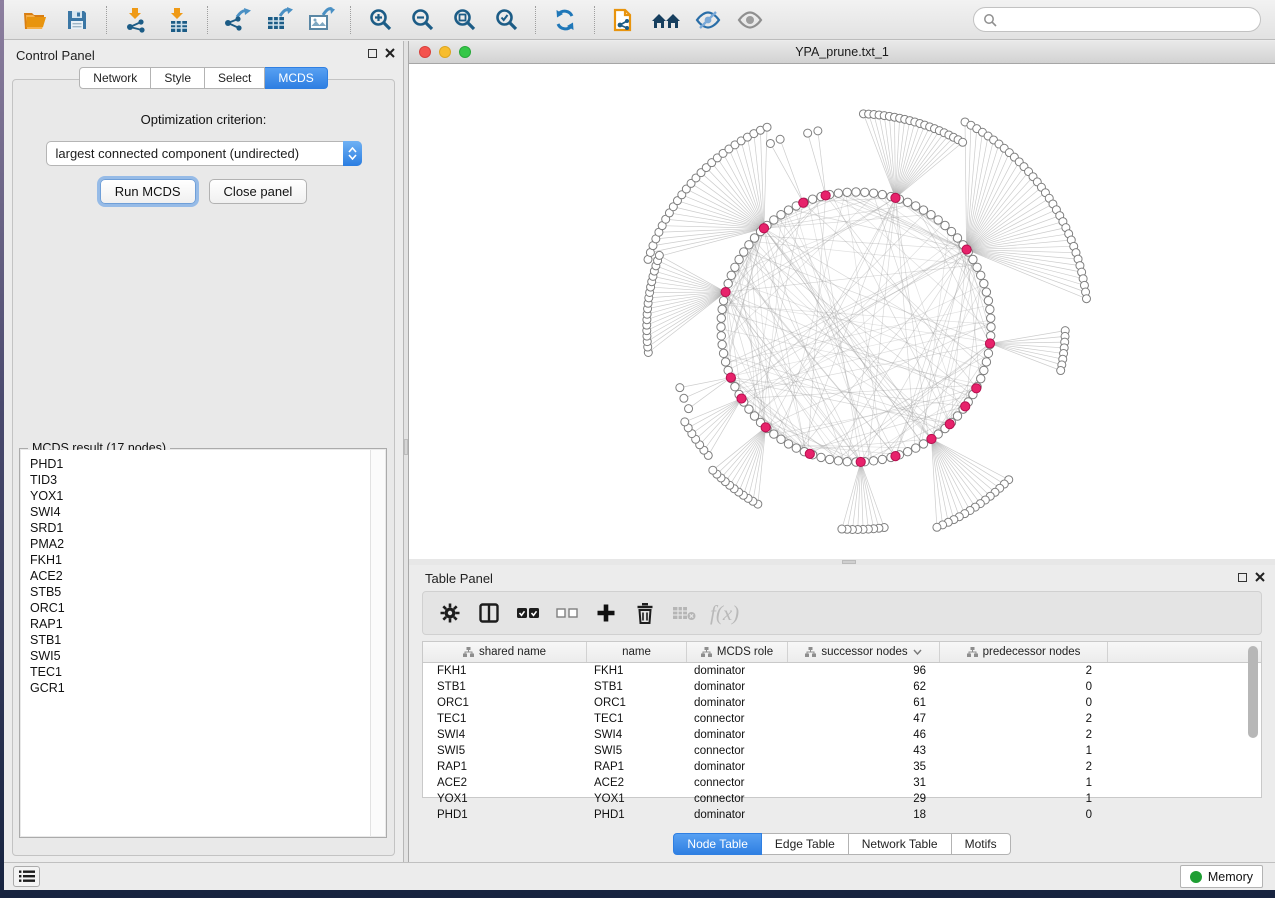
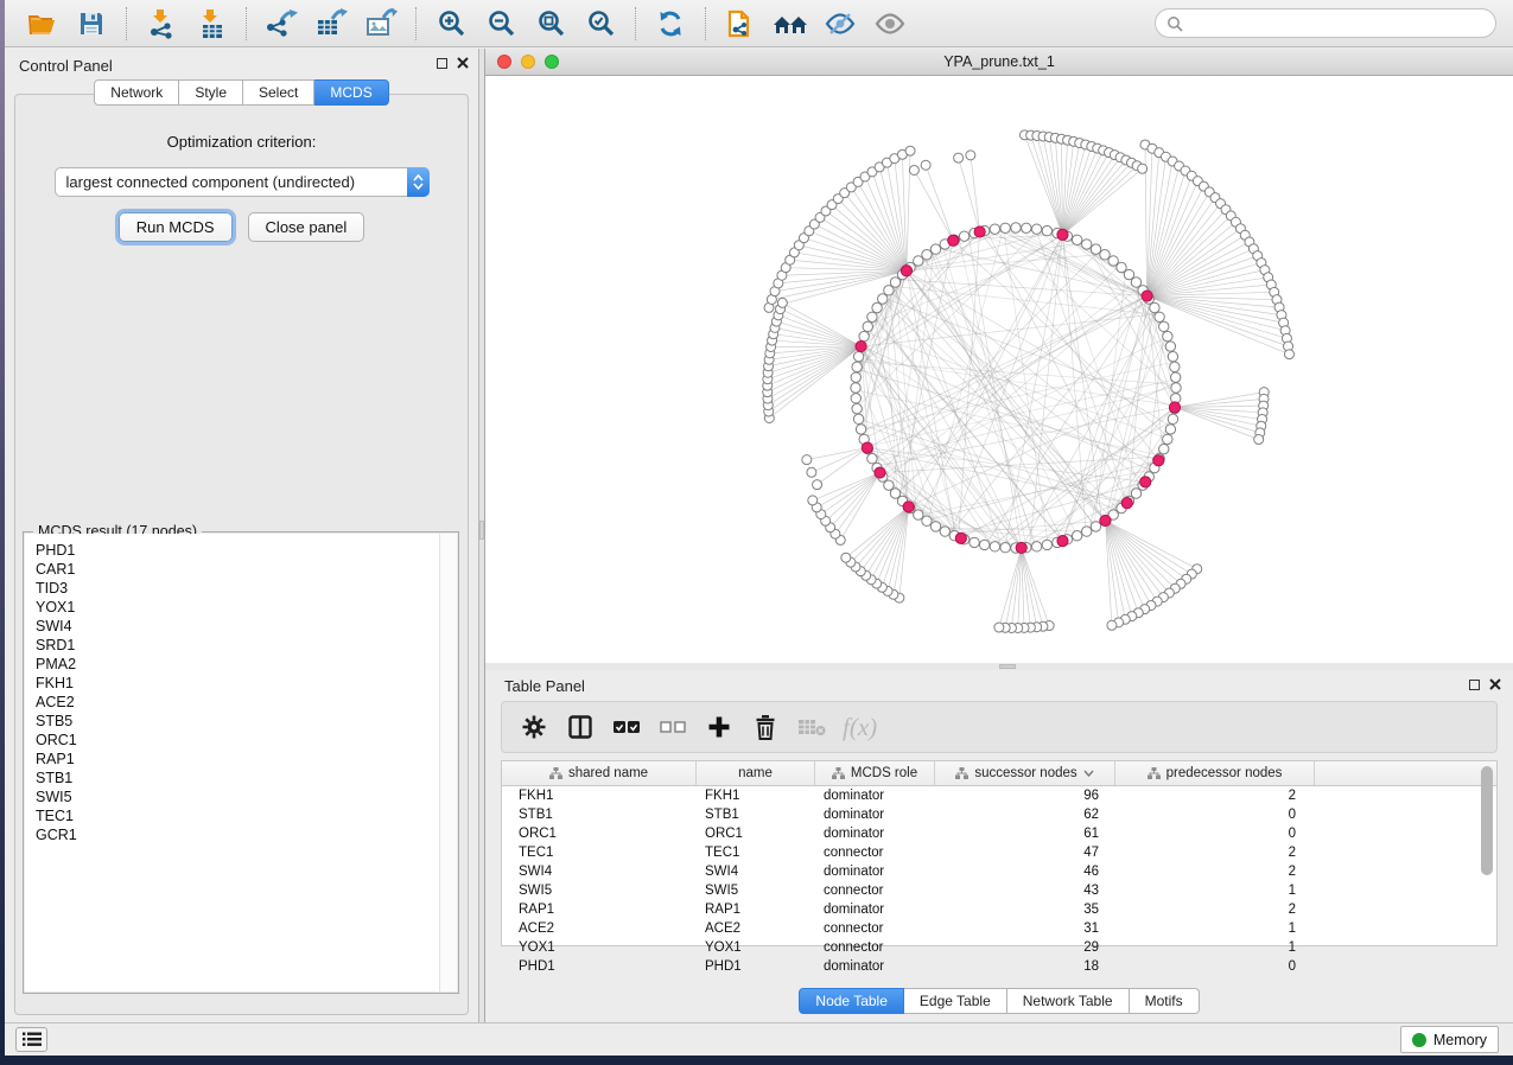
  Control Panel
  Network
  Style
  Select
  MCDS
  Optimization criterion:
  largest connected component (undirected)
  Run MCDS
  Close panel
  MCDS result (17 nodes)
  PHD1
+ CAR1
  TID3
  YOX1
  SWI4
  SRD1
  PMA2
  FKH1
  ACE2
  STB5
  ORC1
  RAP1
  STB1
  SWI5
  TEC1
  GCR1
  YPA_prune.txt_1
  Table Panel
  f(x)
  shared name
  name
  MCDS role
  successor nodes
  predecessor nodes
  FKH1
  FKH1
  dominator
  96
  2
  STB1
  STB1
  dominator
  62
  0
  ORC1
  ORC1
  dominator
  61
  0
  TEC1
  TEC1
  connector
  47
  2
  SWI4
  SWI4
  dominator
  46
  2
  SWI5
  SWI5
  connector
  43
  1
  RAP1
  RAP1
  dominator
  35
  2
  ACE2
  ACE2
  connector
  31
  1
  YOX1
  YOX1
  connector
  29
  1
  PHD1
  PHD1
  dominator
  18
  0
  Node Table
  Edge Table
  Network Table
  Motifs
  Memory
